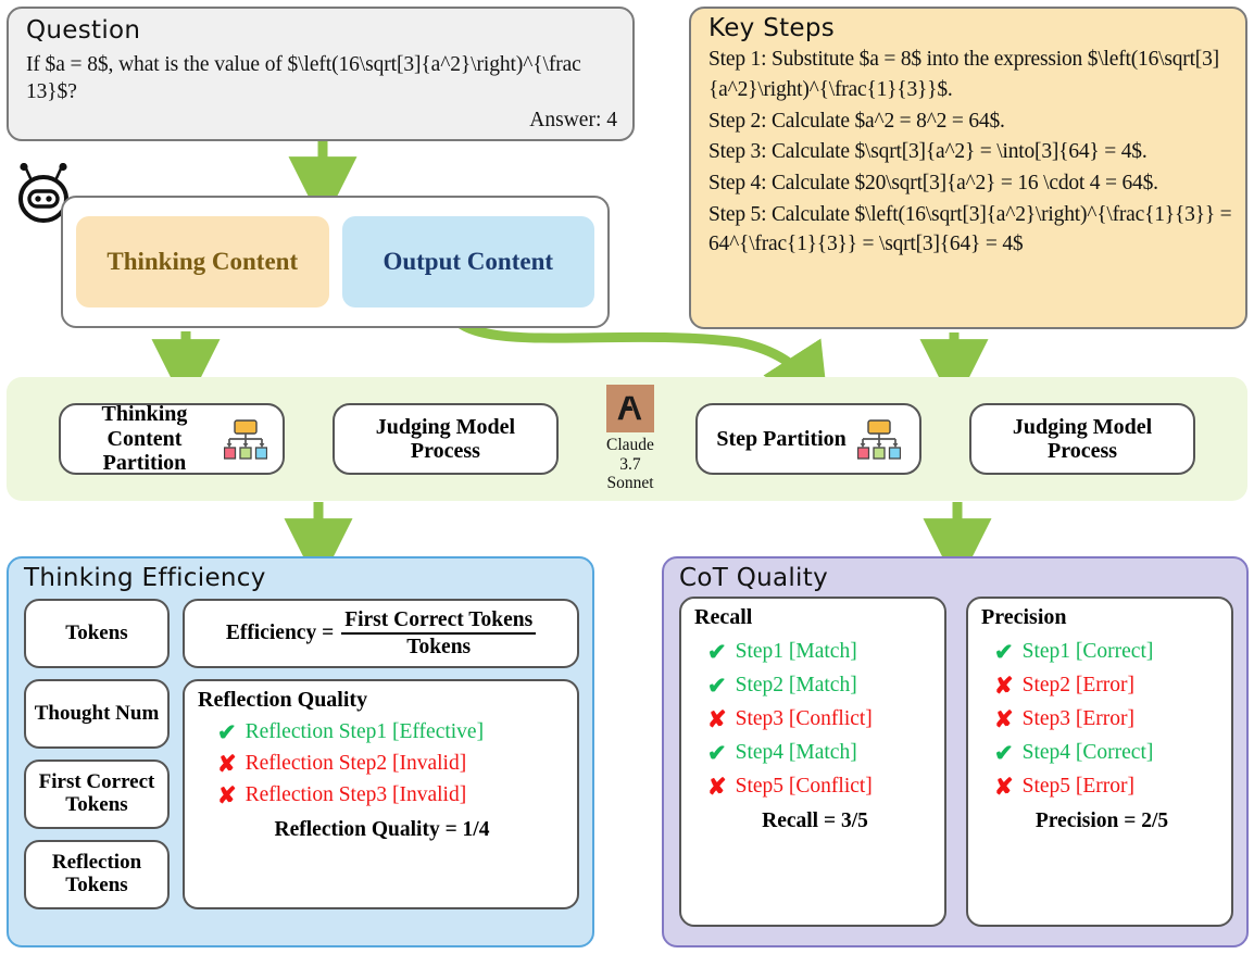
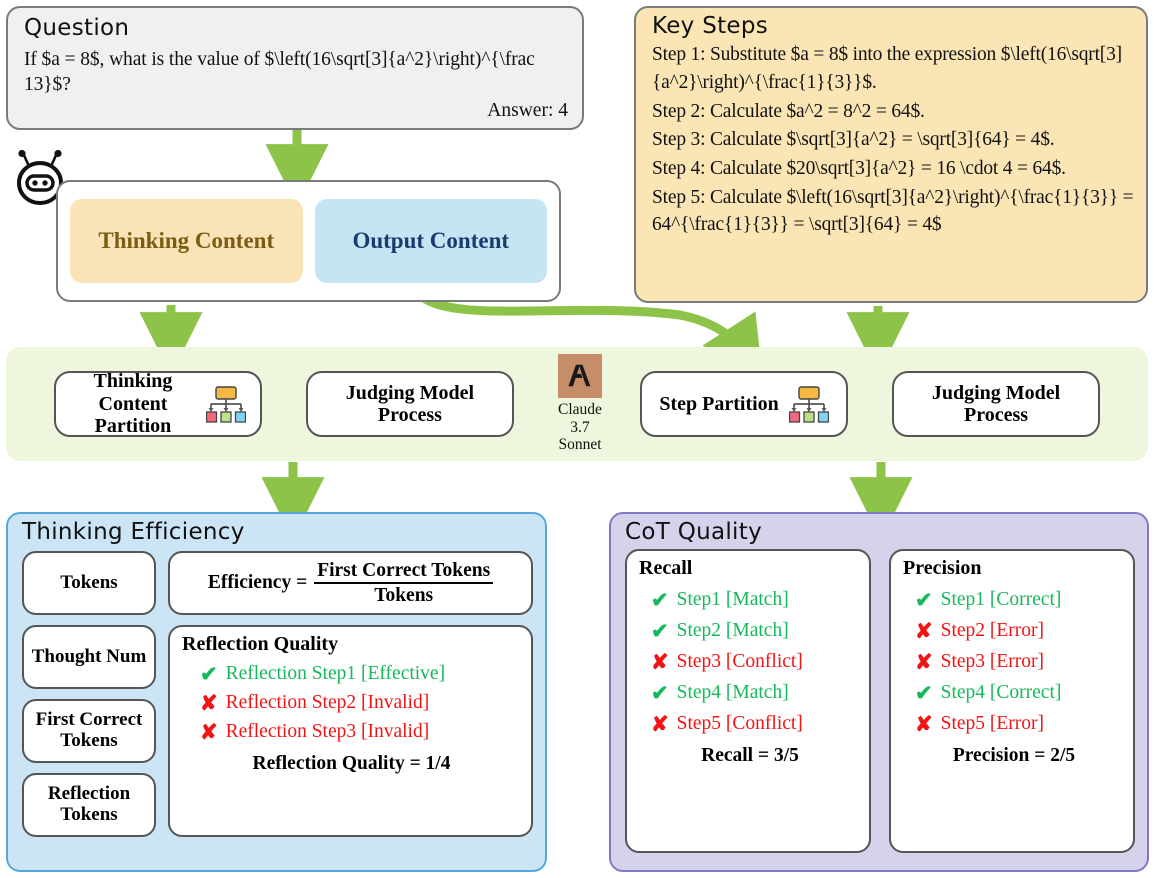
  Question
  If $a = 8$, what is the value of $\left(16\sqrt[3]{a^2}\right)^{\frac 13}$?
  Answer: 4
  Key Steps
  Step 1: Substitute $a = 8$ into the expression $\left(16\sqrt[3]{a^2}\right)^{\frac{1}{3}}$.
  Step 2: Calculate $a^2 = 8^2 = 64$.
- Step 3: Calculate $\sqrt[3]{a^2} = \into[3]{64} = 4$.
+ Step 3: Calculate $\sqrt[3]{a^2} = \sqrt[3]{64} = 4$.
  Step 4: Calculate $20\sqrt[3]{a^2} = 16 \cdot 4 = 64$.
  Step 5: Calculate $\left(16\sqrt[3]{a^2}\right)^{\frac{1}{3}} = 64^{\frac{1}{3}} = \sqrt[3]{64} = 4$
  Thinking Content
  Output Content
  Thinking Content Partition
  Judging Model Process
  Claude 3.7
  Sonnet
  Step Partition
  Judging Model Process
  Thinking Efficiency
  Tokens
  Thought Num
  First Correct Tokens
  Reflection Tokens
  Efficiency =
  First Correct Tokens
  Tokens
  Reflection Quality
  ✔
  Reflection Step1 [Effective]
  ✘
  Reflection Step2 [Invalid]
  ✘
  Reflection Step3 [Invalid]
  Reflection Quality = 1/4
  CoT Quality
  Recall
  ✔
  Step1 [Match]
  ✔
  Step2 [Match]
  ✘
  Step3 [Conflict]
  ✔
  Step4 [Match]
  ✘
  Step5 [Conflict]
  Recall = 3/5
  Precision
  ✔
  Step1 [Correct]
  ✘
  Step2 [Error]
  ✘
  Step3 [Error]
  ✔
  Step4 [Correct]
  ✘
  Step5 [Error]
  Precision = 2/5
